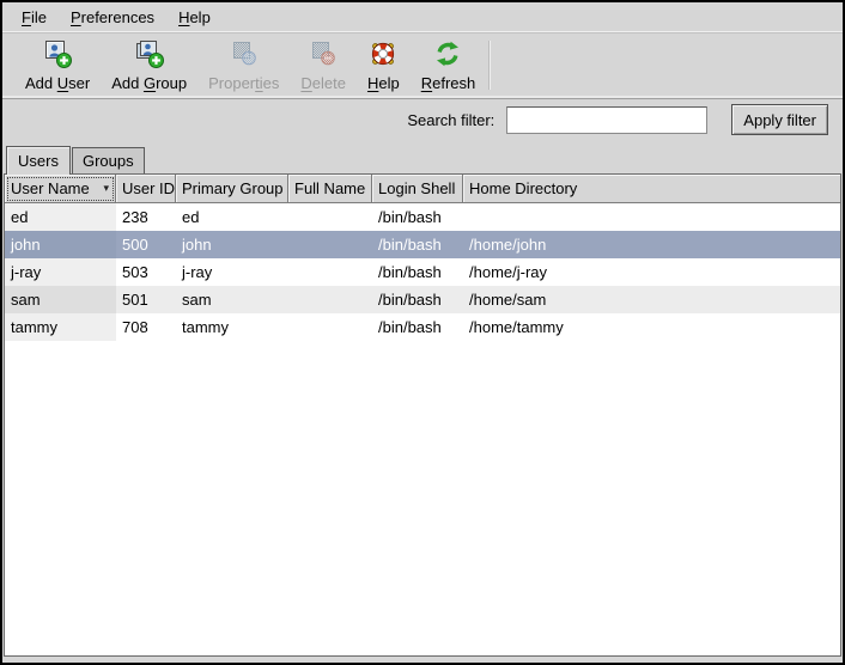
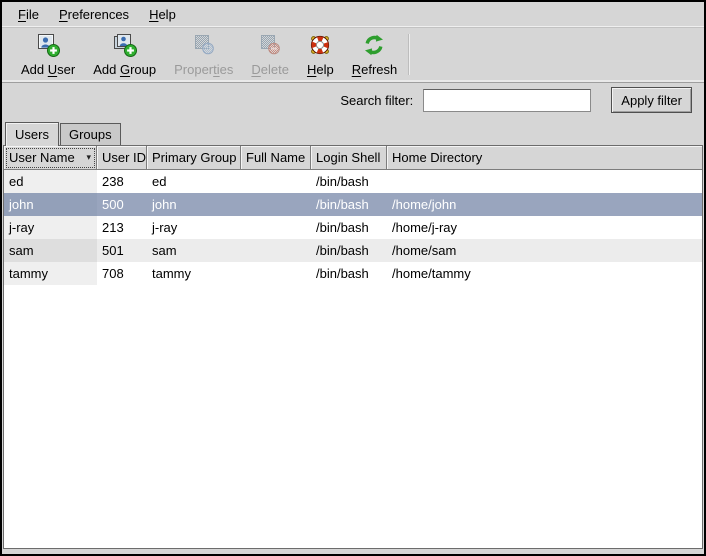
  File
  Preferences
  Help
  Add User
  Add Group
  Properties
  Delete
  Help
  Refresh
  Search filter:
  Apply filter
  Users
  Groups
  User Name
  ▾
  User ID
  Primary Group
  Full Name
  Login Shell
  Home Directory
  ed
  238
  ed
  /bin/bash
  john
  500
  john
  /bin/bash
  /home/john
  j-ray
- 503
+ 213
  j-ray
  /bin/bash
  /home/j-ray
  sam
  501
  sam
  /bin/bash
  /home/sam
  tammy
  708
  tammy
  /bin/bash
  /home/tammy
